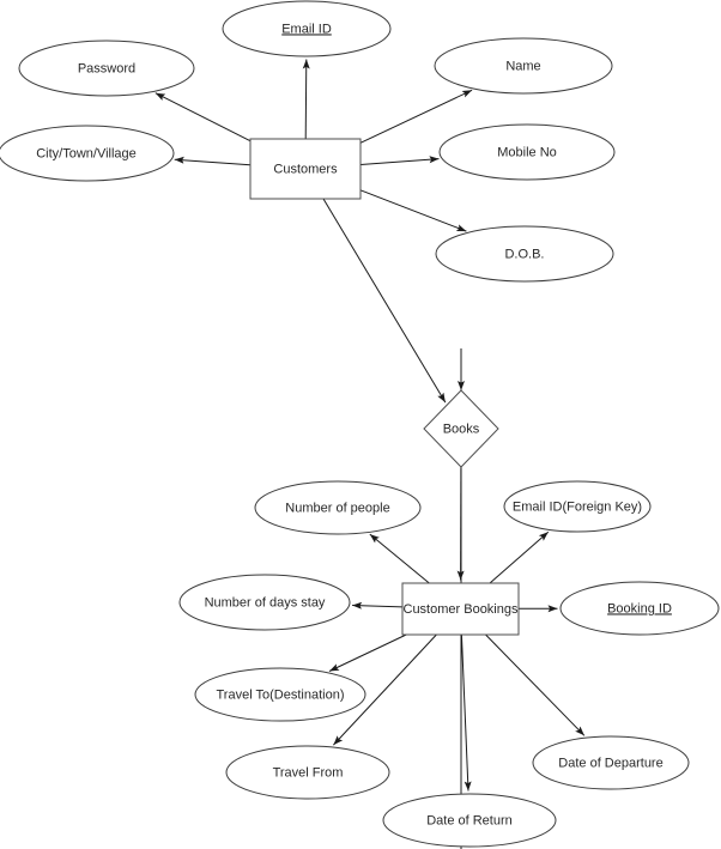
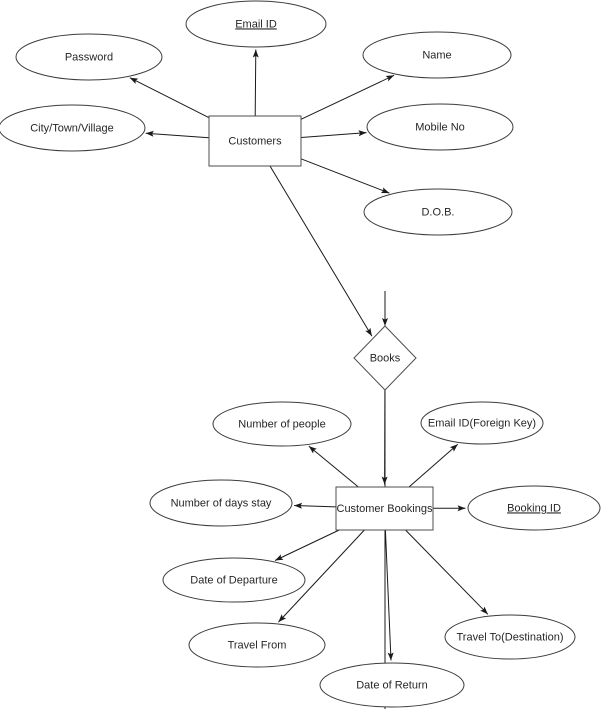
  Customers
  Customer Bookings
  Books
  Email ID
  Password
  City/Town/Village
  Name
  Mobile No
  D.O.B.
  Number of people
  Email ID(Foreign Key)
  Number of days stay
  Booking ID
- Travel To(Destination)
+ Date of Departure
  Travel From
  Date of Return
- Date of Departure
+ Travel To(Destination)
